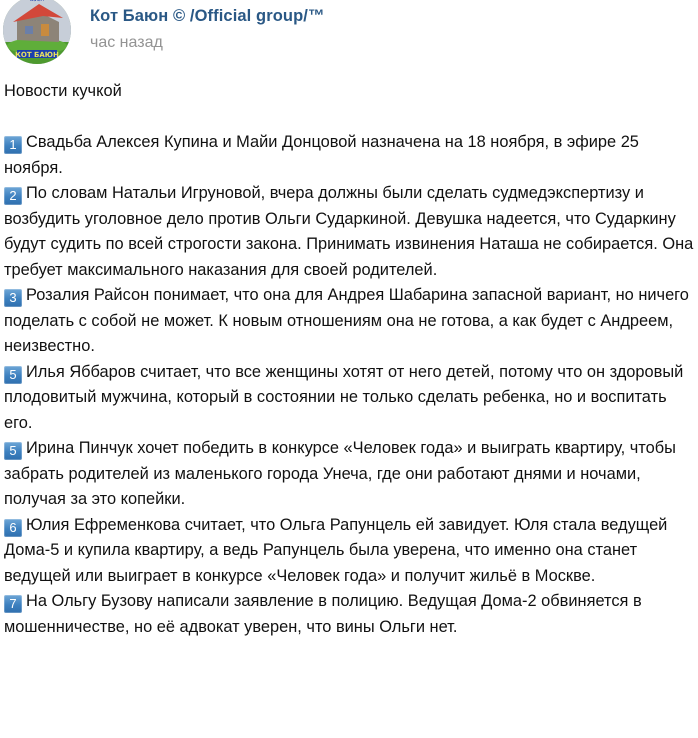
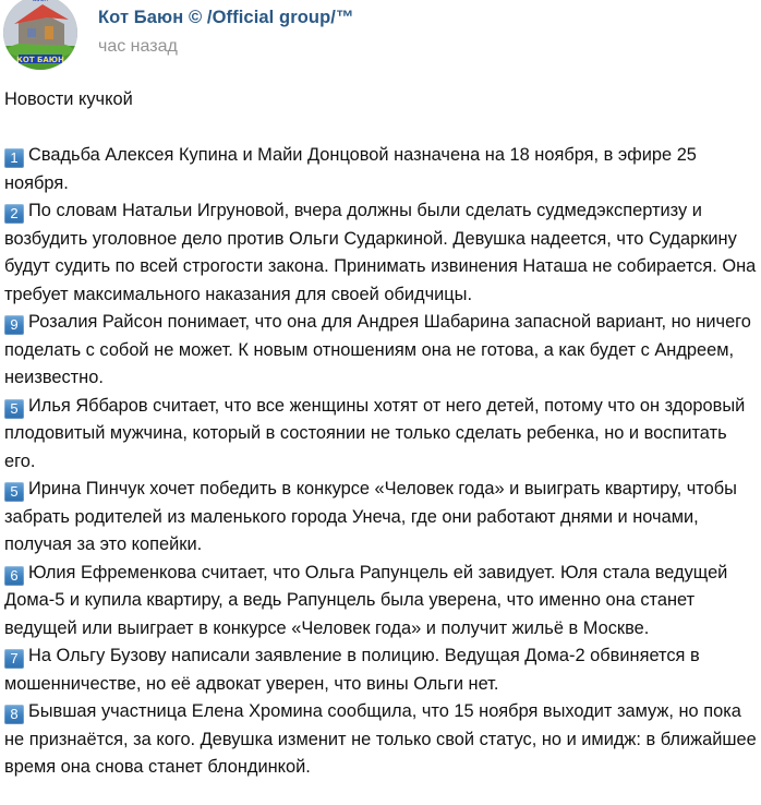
  КОТ БАЮН
  Кот Баюн © /Official group/™
  час назад
  Новости кучкой
  1 Свадьба Алексея Купина и Майи Донцовой назначена на 18 ноября, в эфире 25 ноября.
- 2 По словам Натальи Игруновой, вчера должны были сделать судмедэкспертизу и возбудить уголовное дело против Ольги Сударкиной. Девушка надеется, что Сударкину будут судить по всей строгости закона. Принимать извинения Наташа не собирается. Она требует максимального наказания для своей родителей.
+ 2 По словам Натальи Игруновой, вчера должны были сделать судмедэкспертизу и возбудить уголовное дело против Ольги Сударкиной. Девушка надеется, что Сударкину будут судить по всей строгости закона. Принимать извинения Наташа не собирается. Она требует максимального наказания для своей обидчицы.
- 3 Розалия Райсон понимает, что она для Андрея Шабарина запасной вариант, но ничего поделать с собой не может. К новым отношениям она не готова, а как будет с Андреем, неизвестно.
+ 9 Розалия Райсон понимает, что она для Андрея Шабарина запасной вариант, но ничего поделать с собой не может. К новым отношениям она не готова, а как будет с Андреем, неизвестно.
  5 Илья Яббаров считает, что все женщины хотят от него детей, потому что он здоровый плодовитый мужчина, который в состоянии не только сделать ребенка, но и воспитать его.
  5 Ирина Пинчук хочет победить в конкурсе «Человек года» и выиграть квартиру, чтобы забрать родителей из маленького города Унеча, где они работают днями и ночами, получая за это копейки.
  6 Юлия Ефременкова считает, что Ольга Рапунцель ей завидует. Юля стала ведущей Дома-5 и купила квартиру, а ведь Рапунцель была уверена, что именно она станет ведущей или выиграет в конкурсе «Человек года» и получит жильё в Москве.
  7 На Ольгу Бузову написали заявление в полицию. Ведущая Дома-2 обвиняется в мошенничестве, но её адвокат уверен, что вины Ольги нет.
+ 8 Бывшая участница Елена Хромина сообщила, что 15 ноября выходит замуж, но пока не признаётся, за кого. Девушка изменит не только свой статус, но и имидж: в ближайшее время она снова станет блондинкой.
